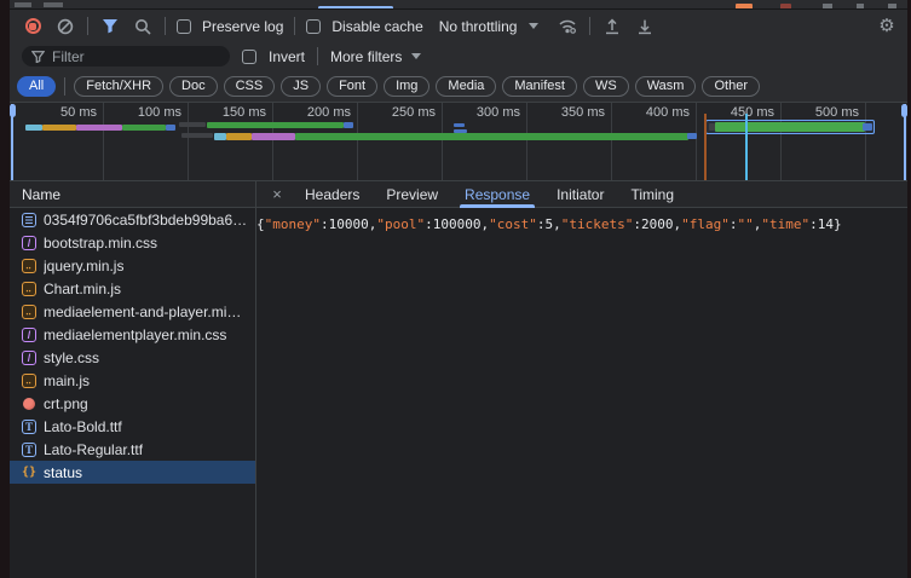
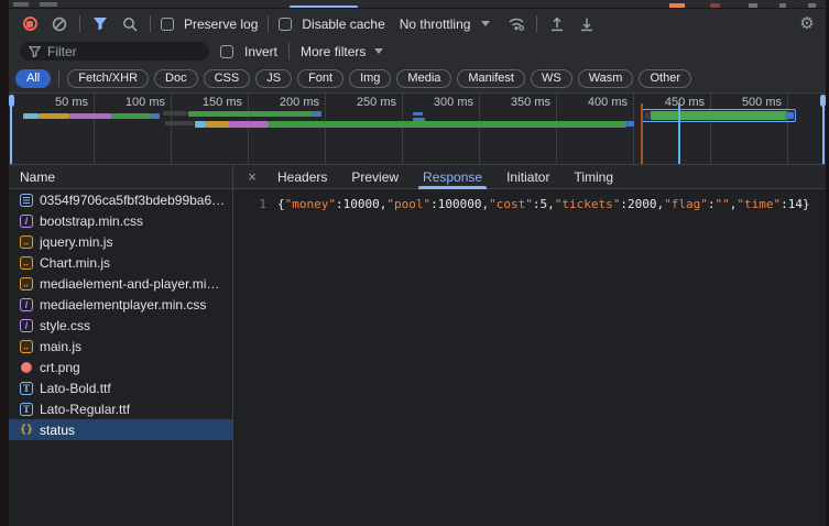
  Preserve log
  Disable cache
  No throttling
  ⚙
  Filter
  Invert
  More filters
  All
  Fetch/XHR
  Doc
  CSS
  JS
  Font
  Img
  Media
  Manifest
  WS
  Wasm
  Other
  50 ms
  100 ms
  150 ms
  200 ms
  250 ms
  300 ms
  350 ms
  400 ms
  450 ms
  500 ms
  Name
  0354f9706ca5fbf3bdeb99ba65..
  /
  bootstrap.min.css
  ‥
  jquery.min.js
  ‥
  Chart.min.js
  ‥
  mediaelement-and-player.min.js
  /
  mediaelementplayer.min.css
  /
  style.css
  ‥
  main.js
  crt.png
  T
  Lato-Bold.ttf
  T
  Lato-Regular.ttf
  {}
  status
  ×
  Headers
  Preview
  Response
  Initiator
  Timing
+ 1
  {"money":10000,"pool":100000,"cost":5,"tickets":2000,"flag":"","time":14}
